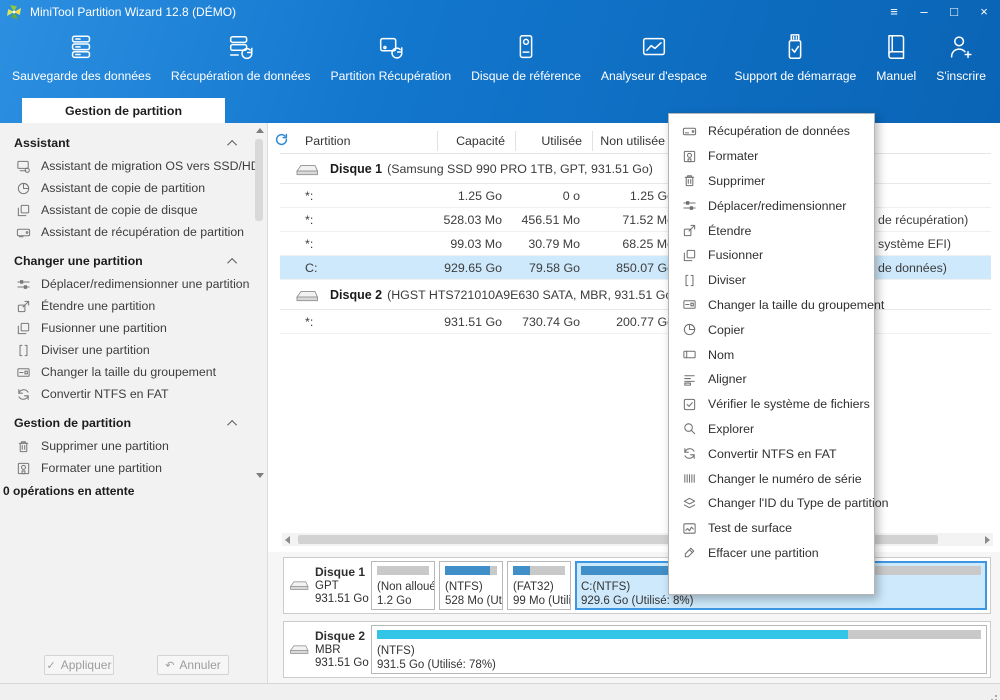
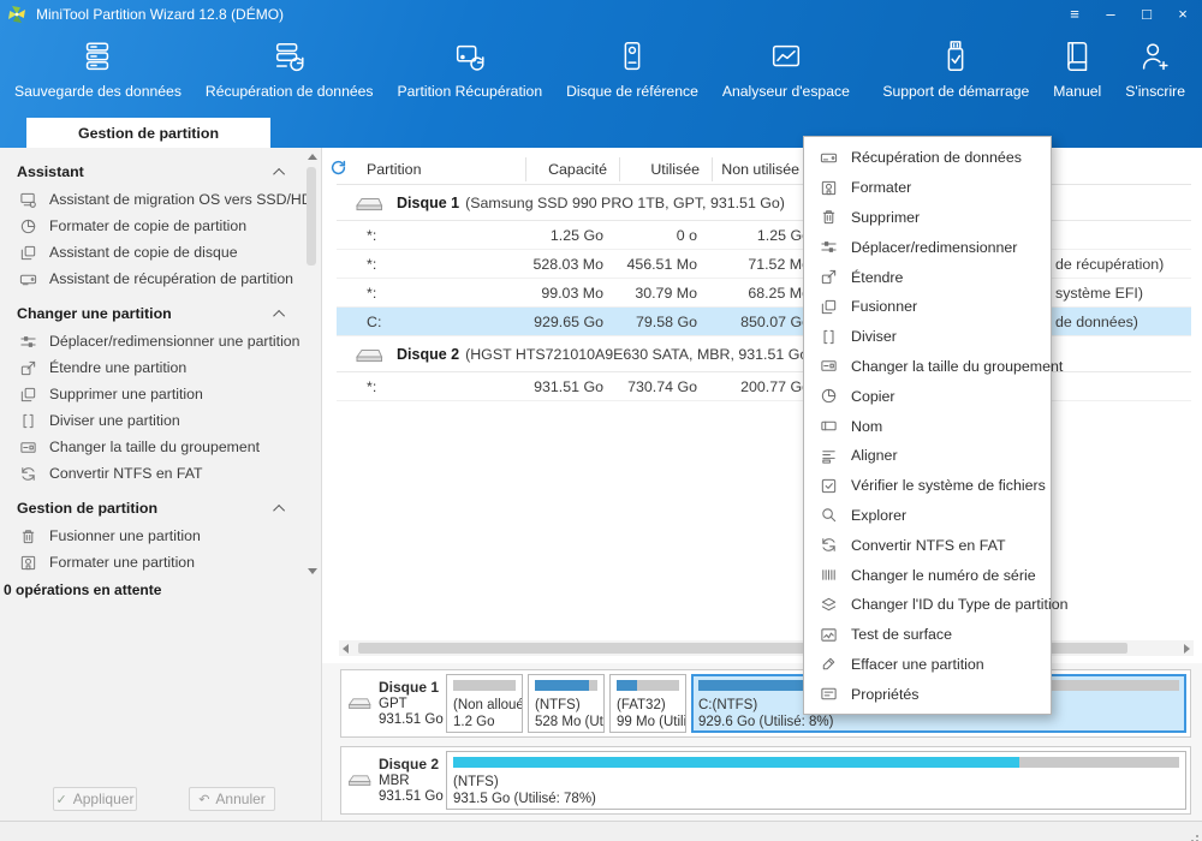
  MiniTool Partition Wizard 12.8 (DÉMO)
  ≡
  –
  □
  ×
  Sauvegarde des données
  Récupération de données
  Partition Récupération
  Disque de référence
  Analyseur d'espace
  Support de démarrage
  Manuel
  S'inscrire
  Gestion de partition
  Assistant
  Assistant de migration OS vers SSD/H
- Assistant de copie de partition
+ Formater de copie de partition
  Assistant de copie de disque
  Assistant de récupération de partition
  Changer une partition
  Déplacer/redimensionner une partition
  Étendre une partition
- Fusionner une partition
+ Supprimer une partition
  Diviser une partition
  Changer la taille du groupement
  Convertir NTFS en FAT
  Gestion de partition
- Supprimer une partition
+ Fusionner une partition
  Formater une partition
  0 opérations en attente
  ✓
  Appliquer
  ↶
  Annuler
  Partition
  Capacité
  Utilisée
  Non utilisée
  Disque 1
  (Samsung SSD 990 PRO 1TB, GPT, 931.51 Go)
  *:
  1.25 Go
  0 o
  1.25 G
  *:
  528.03 Mo
  456.51 Mo
  71.52 M
  *:
  99.03 Mo
  30.79 Mo
  68.25 M
  C:
  929.65 Go
  79.58 Go
  850.07 G
  Disque 2
  (HGST HTS721010A9E630 SATA, MBR, 931.51 G
  *:
  931.51 Go
  730.74 Go
  200.77 G
  Disque 1
  GPT
  931.51 Go
  (Non alloué
  1.2 Go
  (NTFS)
  528 Mo (Ut
  (FAT32)
  99 Mo (Utili
  C:(NTFS)
  929.6 Go (Utilisé: 8%)
  Disque 2
  MBR
  931.51 Go
  (NTFS)
  931.5 Go (Utilisé: 78%)
  Récupération de données
  Formater
  Supprimer
  Déplacer/redimensionner
  Étendre
  Fusionner
  Diviser
  Changer la taille du groupement
  Copier
  Nom
  Aligner
  Vérifier le système de fichiers
  Explorer
  Convertir NTFS en FAT
  Changer le numéro de série
  Changer l'ID du Type de partition
  Test de surface
  Effacer une partition
+ Propriétés
